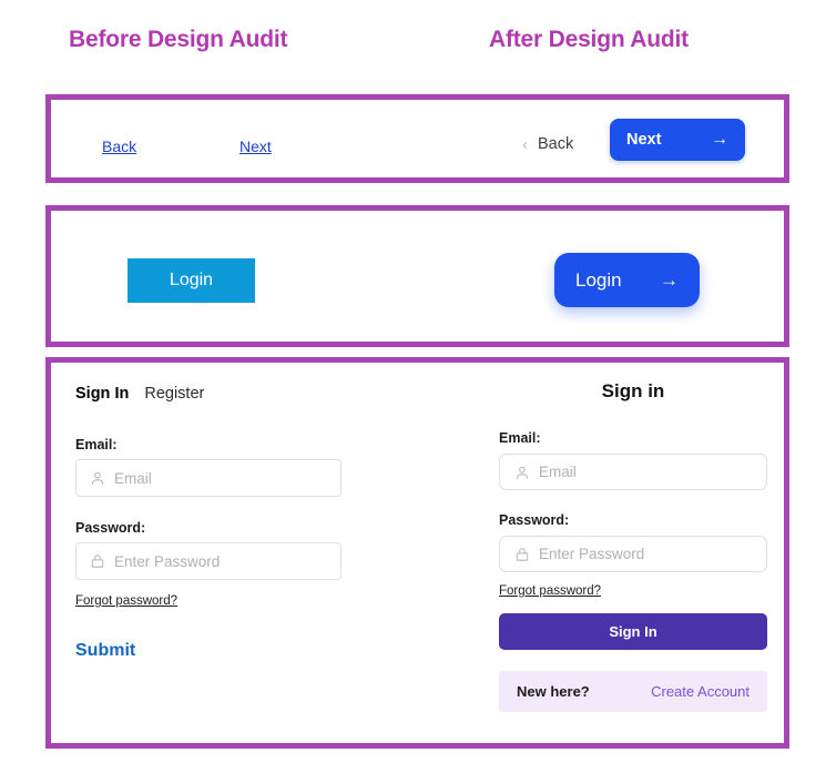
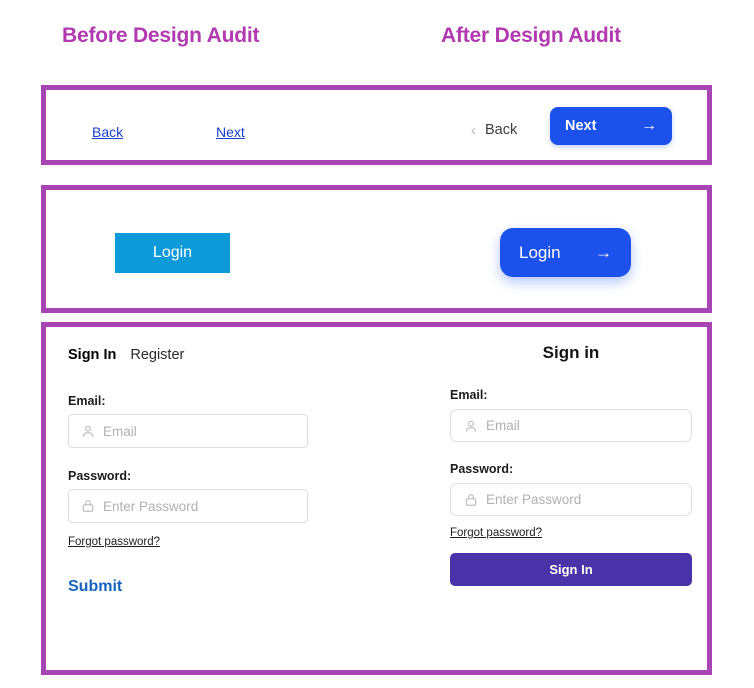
  Before Design Audit
  After Design Audit
  Back
  Next
  ‹
  Back
  Next
  →
  Login
  Login
  →
  Sign In
  Register
  Email:
  Email
  Password:
  Enter Password
  Forgot password?
  Submit
  Sign in
  Email:
  Email
  Password:
  Enter Password
  Forgot password?
  Sign In
- New here?
- Create Account
